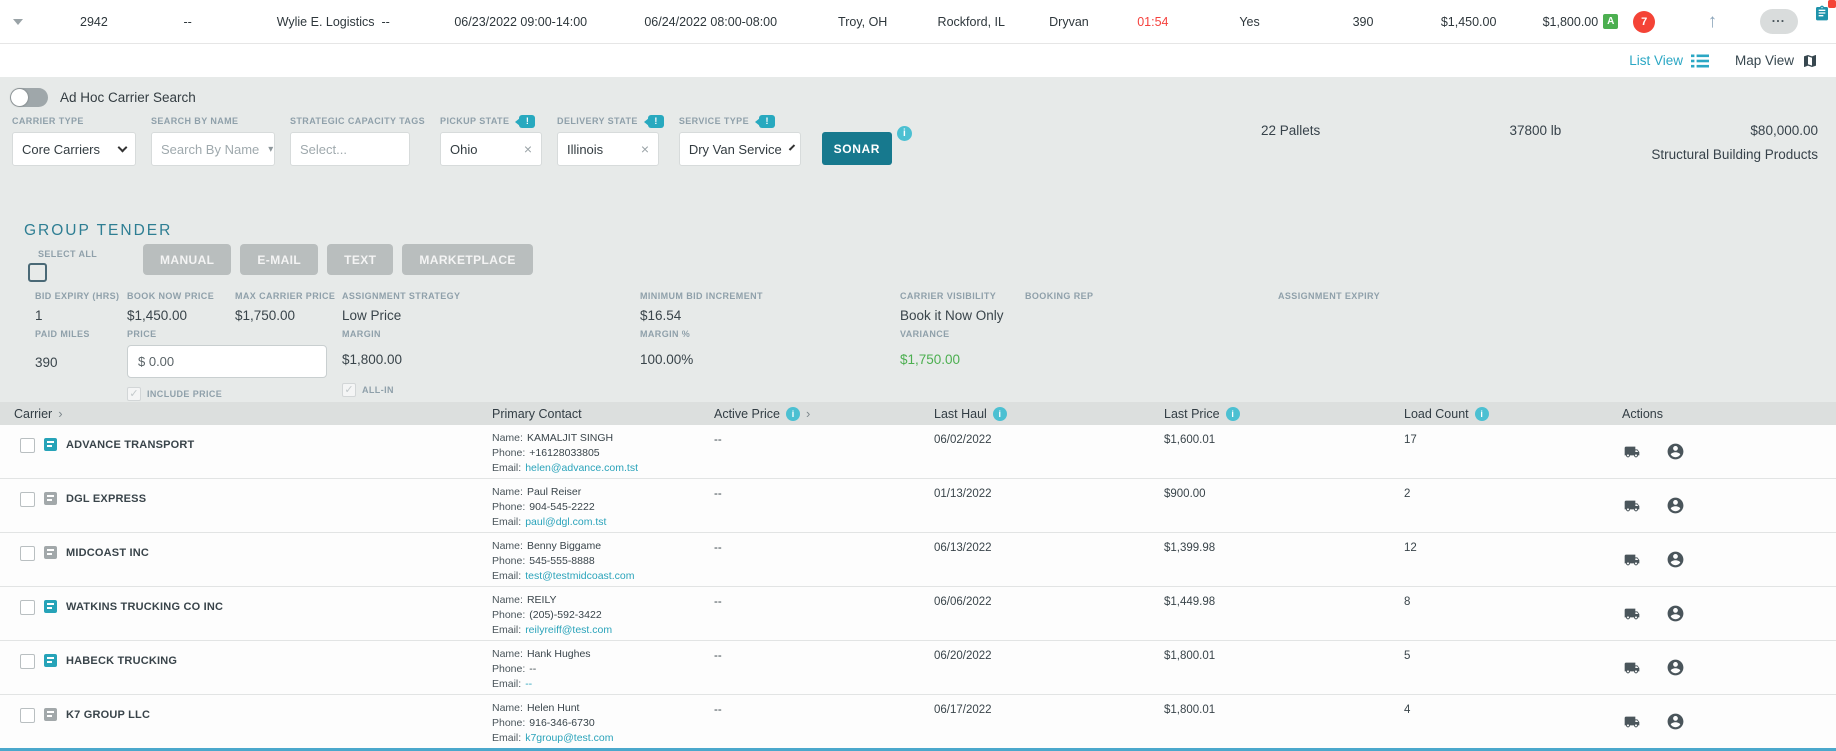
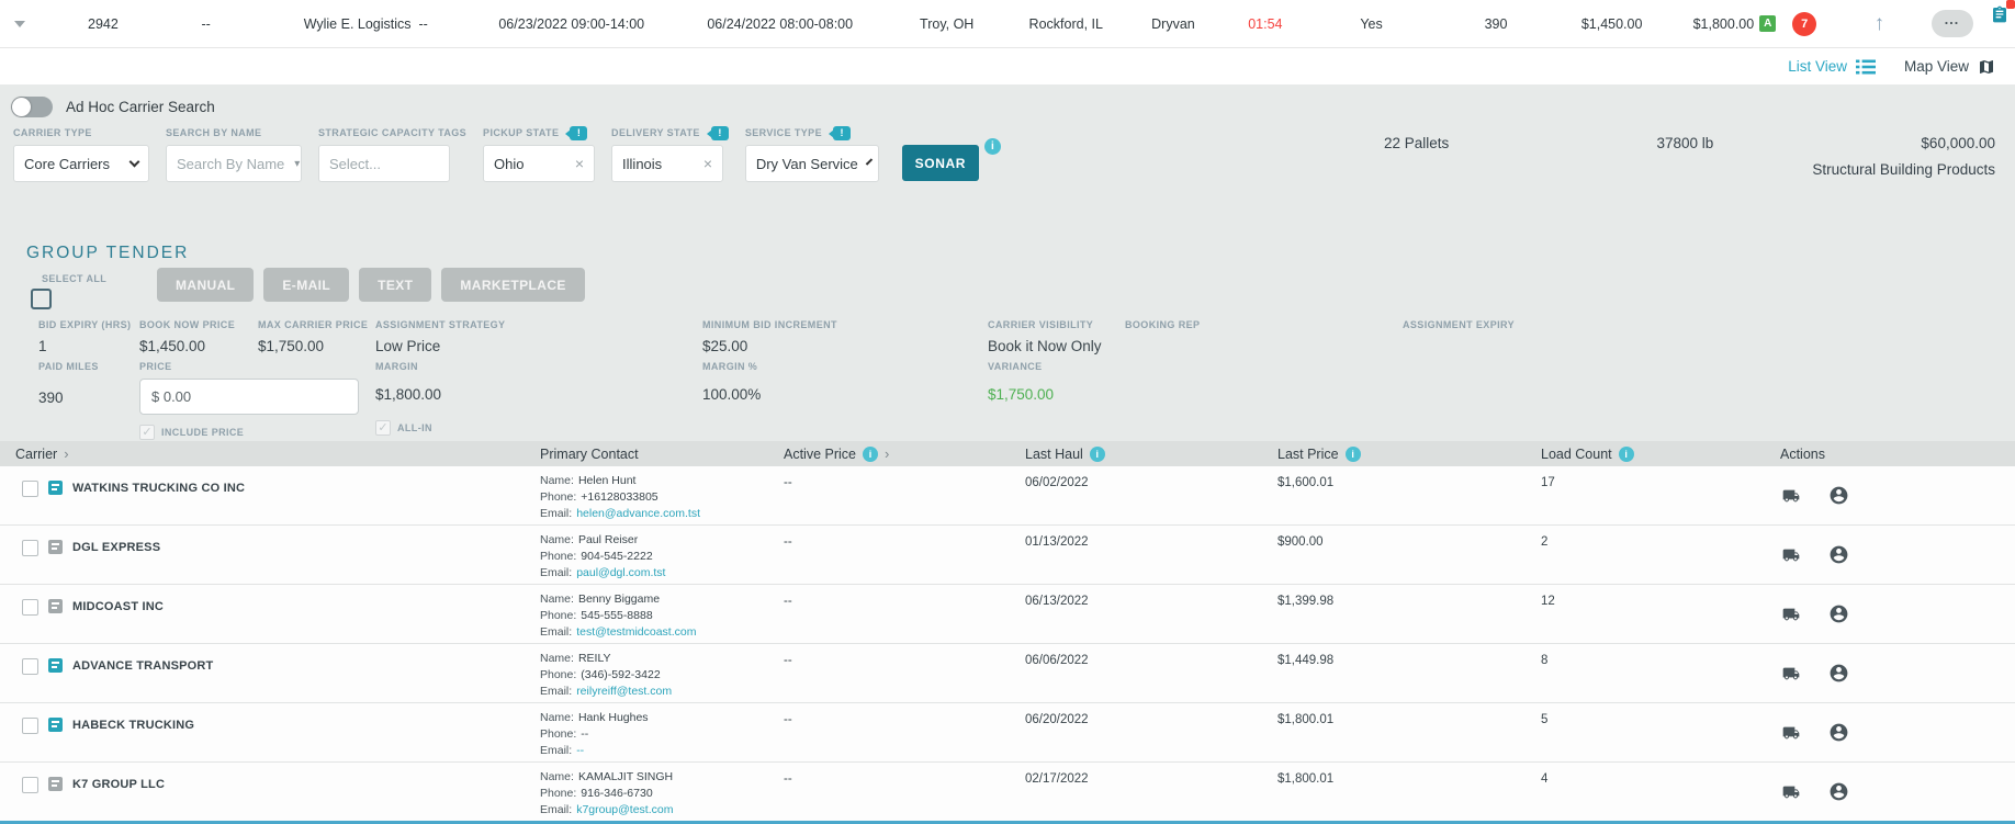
  2942
  --
  Wylie E. Logistics --
  06/23/2022 09:00-14:00
  06/24/2022 08:00-08:00
  Troy, OH
  Rockford, IL
  Dryvan
  01:54
  Yes
  390
  $1,450.00
  $1,800.00
  A
  7
  ↑
  ...
  List View
  Map View
  Ad Hoc Carrier Search
  CARRIER TYPE
  Core Carriers
  SEARCH BY NAME
  Search By Name
  ▾
  STRATEGIC CAPACITY TAGS
  Select...
  PICKUP STATE
  !
  Ohio
  ×
  DELIVERY STATE
  !
  Illinois
  ×
  SERVICE TYPE
  !
  Dry Van Service
  SONAR
  i
  22 Pallets
  37800 lb
- $80,000.00
+ $60,000.00
  Structural Building Products
  GROUP TENDER
  SELECT ALL
  MANUAL
  E-MAIL
  TEXT
  MARKETPLACE
  BID EXPIRY (HRS)
  1
  BOOK NOW PRICE
  $1,450.00
  MAX CARRIER PRICE
  $1,750.00
  ASSIGNMENT STRATEGY
  Low Price
  MINIMUM BID INCREMENT
- $16.54
+ $25.00
  CARRIER VISIBILITY
  Book it Now Only
  BOOKING REP
  ASSIGNMENT EXPIRY
  PAID MILES
  390
  PRICE
  $ 0.00
  ✓
  INCLUDE PRICE
  MARGIN
  $1,800.00
  ✓
  ALL-IN
  MARGIN %
  100.00%
  VARIANCE
  $1,750.00
  Carrier
  ›
  Primary Contact
  Active Price
  i
  ›
  Last Haul
  i
  Last Price
  i
  Load Count
  i
  Actions
- ADVANCE TRANSPORT
+ WATKINS TRUCKING CO INC
- Name: KAMALJIT SINGH
+ Name: Helen Hunt
  Phone: +16128033805
  Email: helen@advance.com.tst
  --
  06/02/2022
  $1,600.01
  17
  DGL EXPRESS
  Name: Paul Reiser
  Phone: 904-545-2222
  Email: paul@dgl.com.tst
  --
  01/13/2022
  $900.00
  2
  MIDCOAST INC
  Name: Benny Biggame
  Phone: 545-555-8888
  Email: test@testmidcoast.com
  --
  06/13/2022
  $1,399.98
  12
- WATKINS TRUCKING CO INC
+ ADVANCE TRANSPORT
  Name: REILY
- Phone: (205)-592-3422
+ Phone: (346)-592-3422
  Email: reilyreiff@test.com
  --
  06/06/2022
  $1,449.98
  8
  HABECK TRUCKING
  Name: Hank Hughes
  Phone: --
  Email: --
  --
  06/20/2022
  $1,800.01
  5
  K7 GROUP LLC
- Name: Helen Hunt
+ Name: KAMALJIT SINGH
  Phone: 916-346-6730
  Email: k7group@test.com
  --
- 06/17/2022
+ 02/17/2022
  $1,800.01
  4
